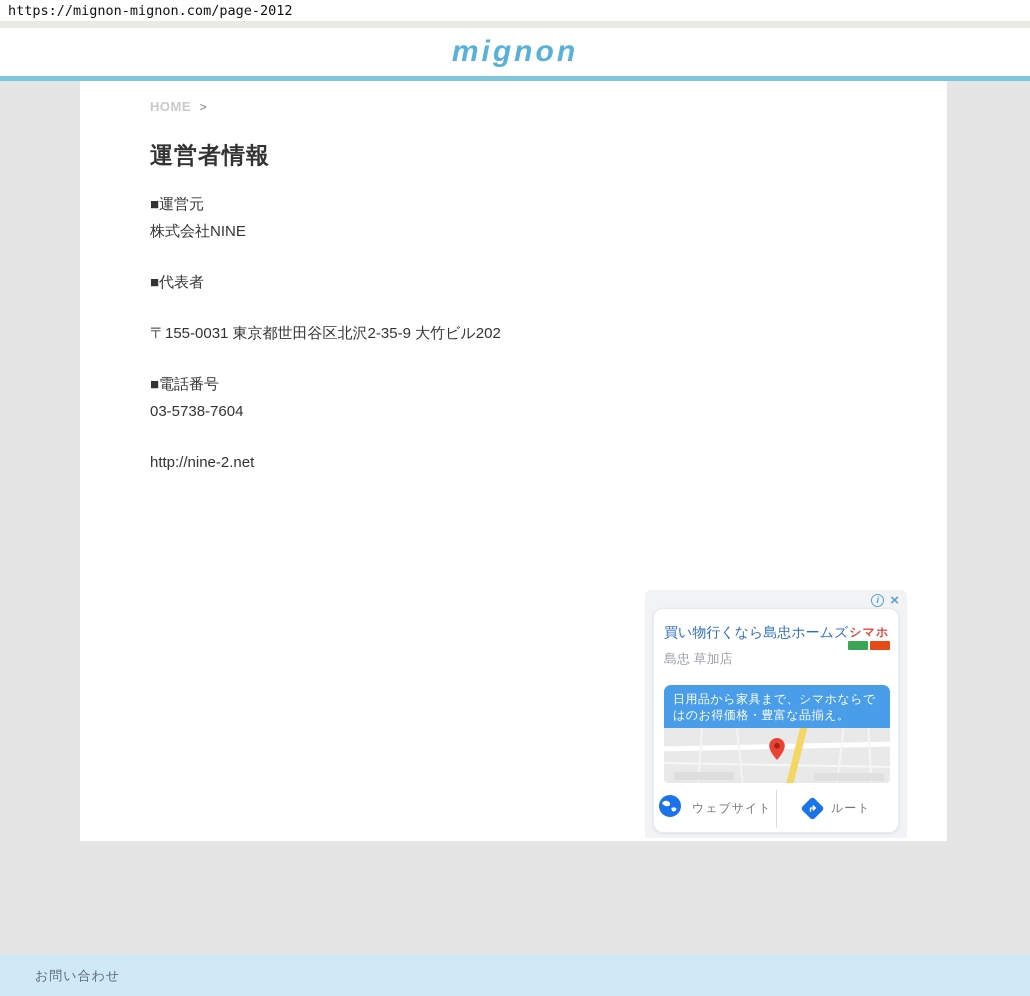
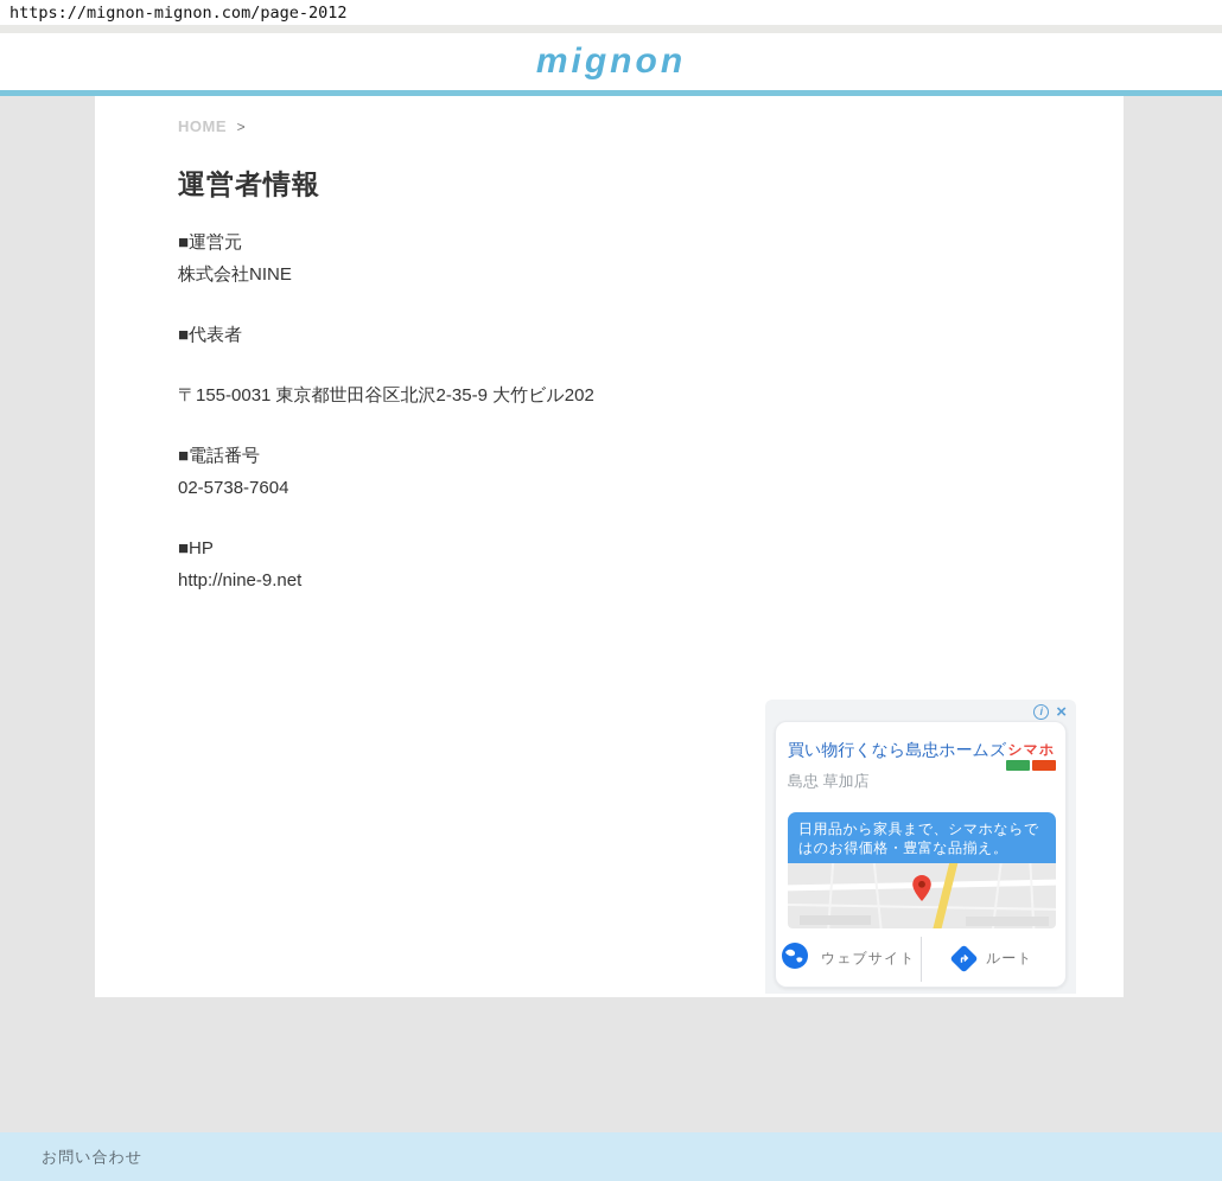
  https://mignon-mignon.com/page-2012
  mignon
  HOME >
  運営者情報
  ■運営元
  株式会社NINE
  ■代表者
  〒155-0031 東京都世田谷区北沢2-35-9 大竹ビル202
  ■電話番号
- 03-5738-7604
+ 02-5738-7604
+ ■HP
- http://nine-2.net
+ http://nine-9.net
  i
  ×
  買い物行くなら島忠ホームズ
  島忠 草加店
  シマホ
  日用品から家具まで、シマホならではのお得価格・豊富な品揃え。
  ウェブサイト
  ルート
  お問い合わせ
